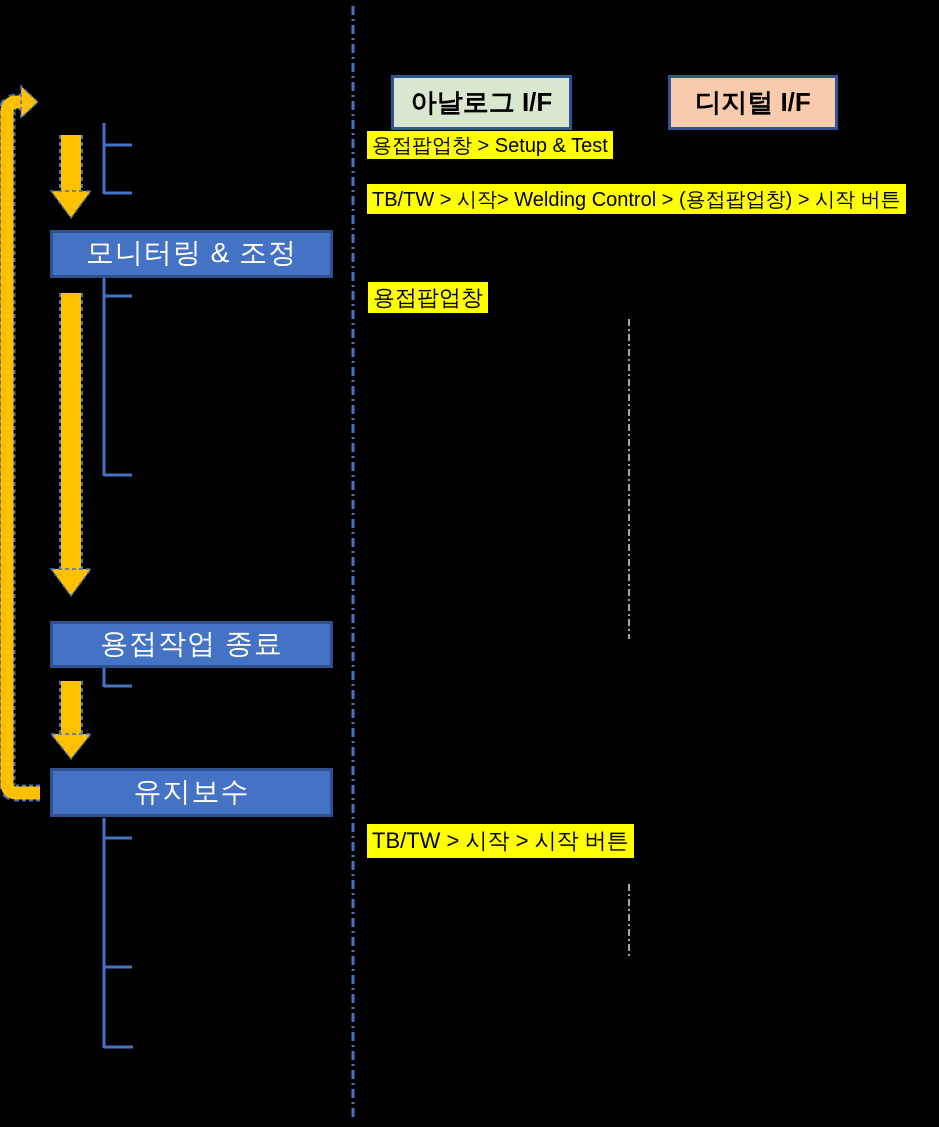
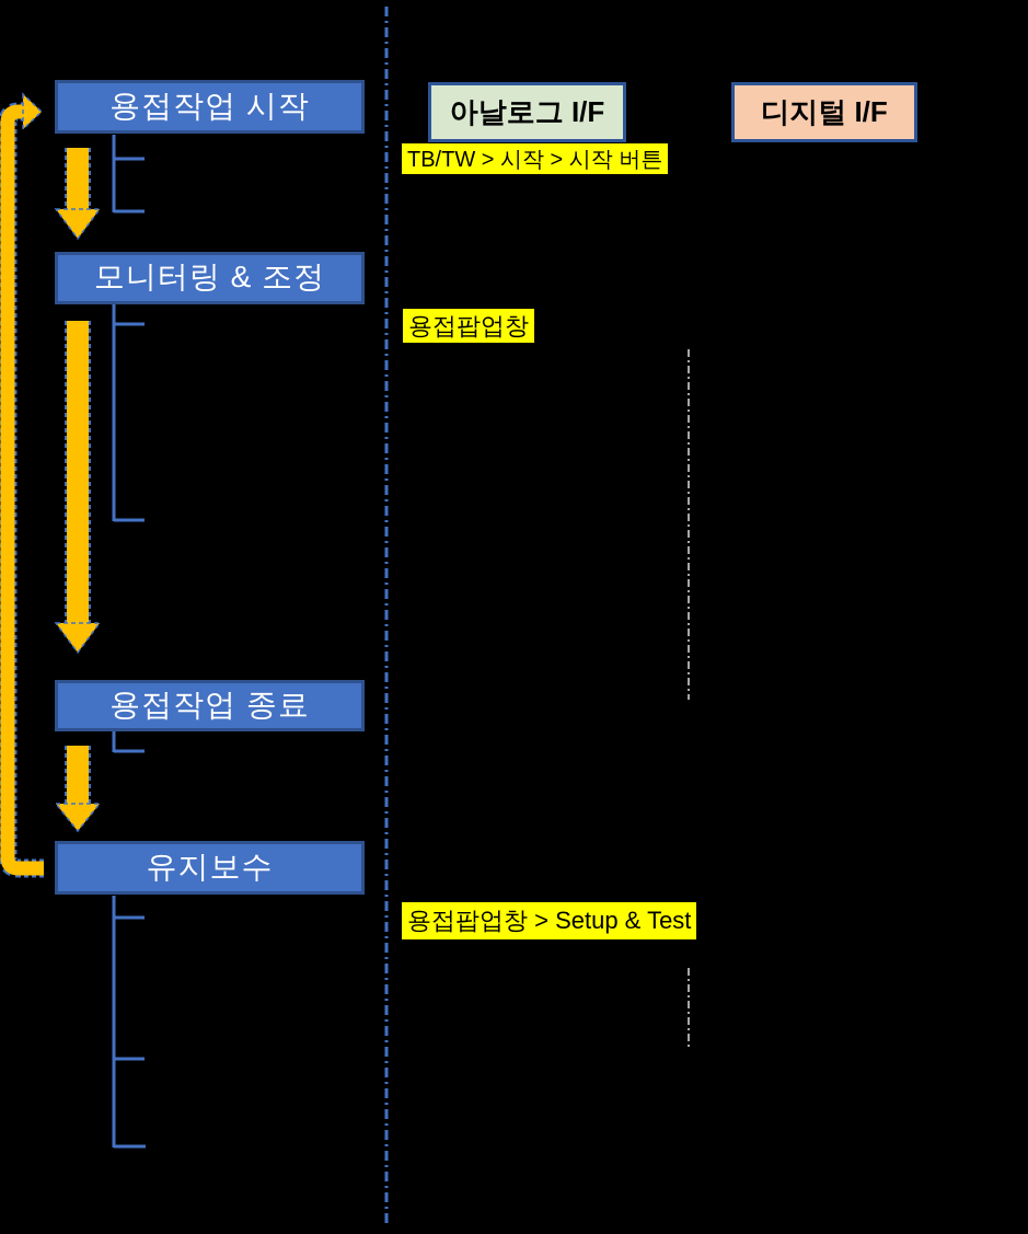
+ 용접작업 시작
  모니터링 & 조정
  용접작업 종료
  유지보수
  아날로그 I/F
  디지털 I/F
- 용접팝업창 > Setup & Test
+ TB/TW > 시작 > 시작 버튼
- TB/TW > 시작> Welding Control > (용접팝업창) > 시작 버튼
  용접팝업창
- TB/TW > 시작 > 시작 버튼
+ 용접팝업창 > Setup & Test
